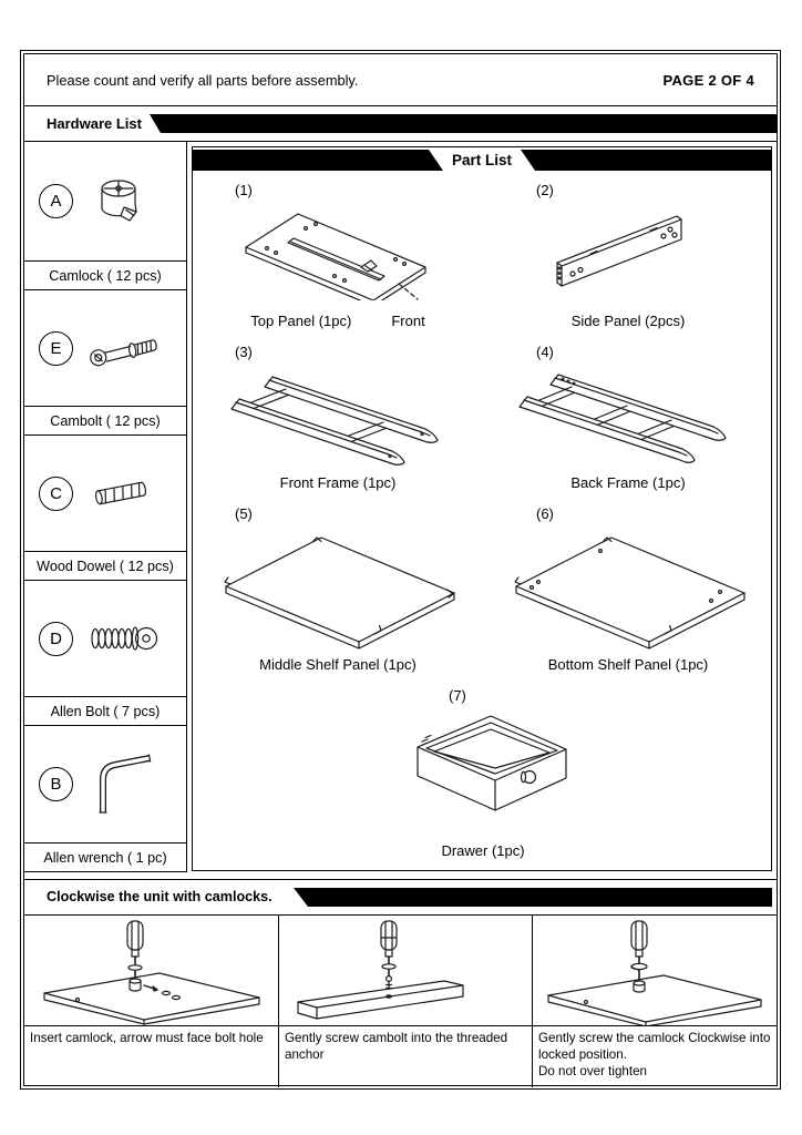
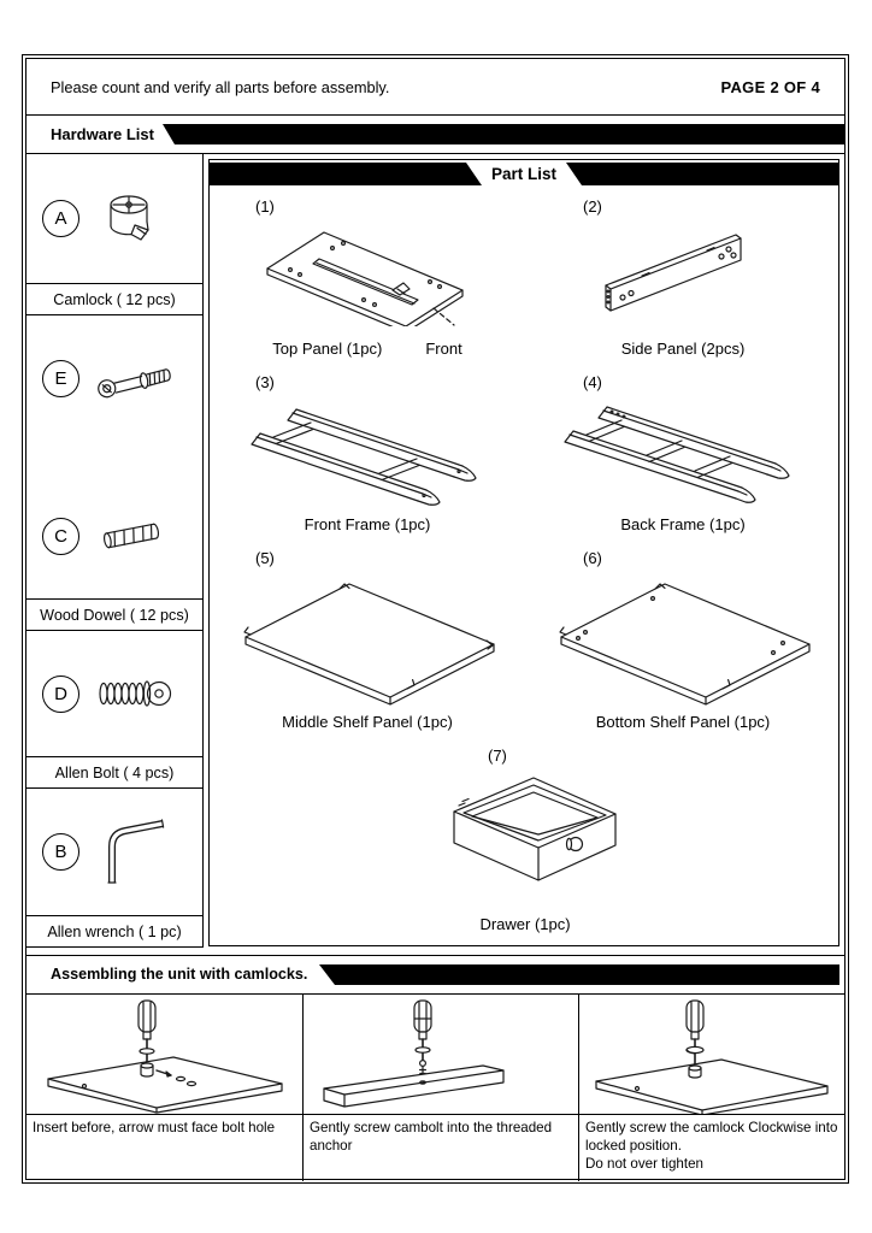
  Please count and verify all parts before assembly.
  PAGE 2 OF 4
  Hardware List
  A
  Camlock ( 12 pcs)
  E
- Cambolt ( 12 pcs)
  C
  Wood Dowel ( 12 pcs)
  D
- Allen Bolt ( 7 pcs)
+ Allen Bolt ( 4 pcs)
  B
  Allen wrench ( 1 pc)
  Part List
  (1)
  Top Panel (1pc)
  Front
  (2)
  Side Panel (2pcs)
  (3)
  Front Frame (1pc)
  (4)
  Back Frame (1pc)
  (5)
  Middle Shelf Panel (1pc)
  (6)
  Bottom Shelf Panel (1pc)
  (7)
  Drawer (1pc)
- Clockwise the unit with camlocks.
+ Assembling the unit with camlocks.
- Insert camlock, arrow must face bolt hole
+ Insert before, arrow must face bolt hole
  Gently screw cambolt into the threaded anchor
  Gently screw the camlock Clockwise into locked position.
  Do not over tighten
